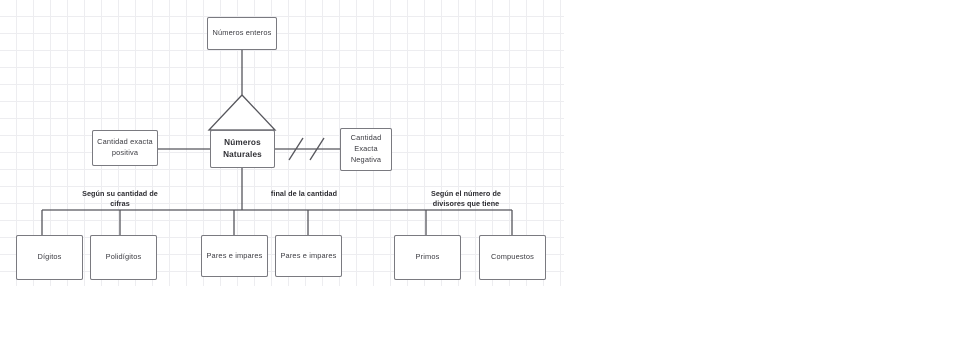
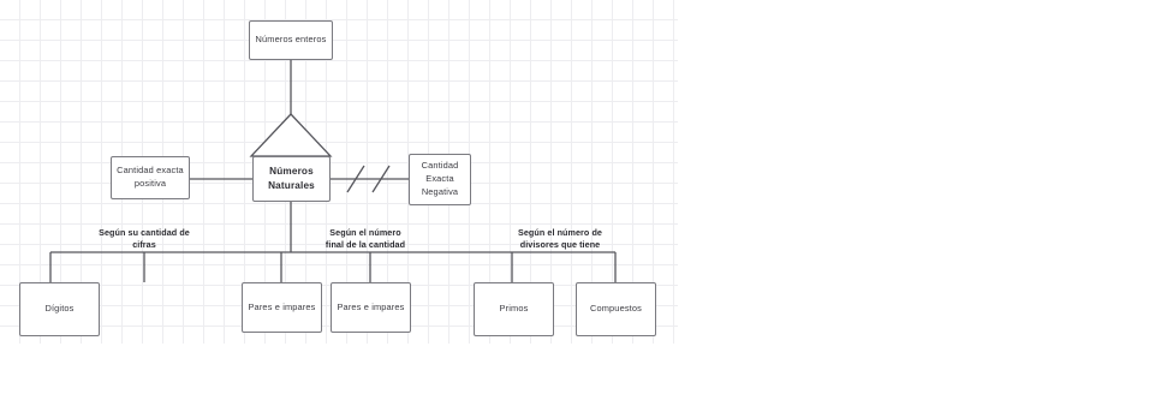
  Números enteros
  Números
  Naturales
  Cantidad exacta
  positiva
  Cantidad
  Exacta
  Negativa
  Según su cantidad de
  cifras
+ Según el número
  final de la cantidad
  Según el número de
  divisores que tiene
  Dígitos
- Polidígitos
  Pares e impares
  Pares e impares
  Primos
  Compuestos
